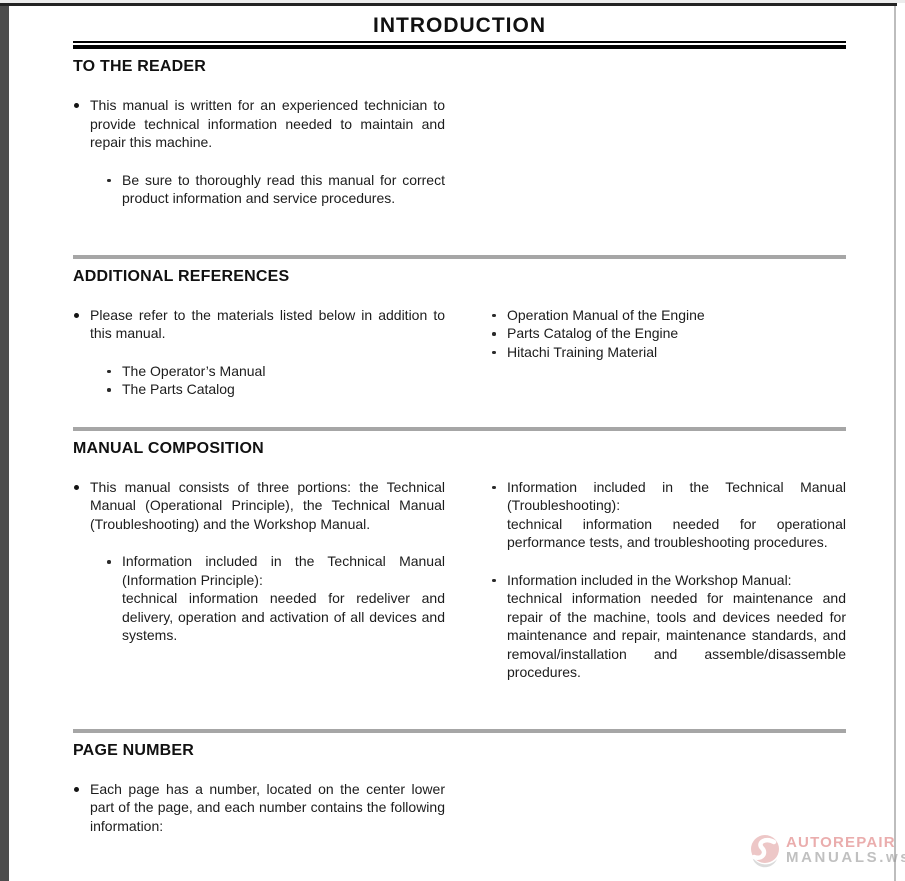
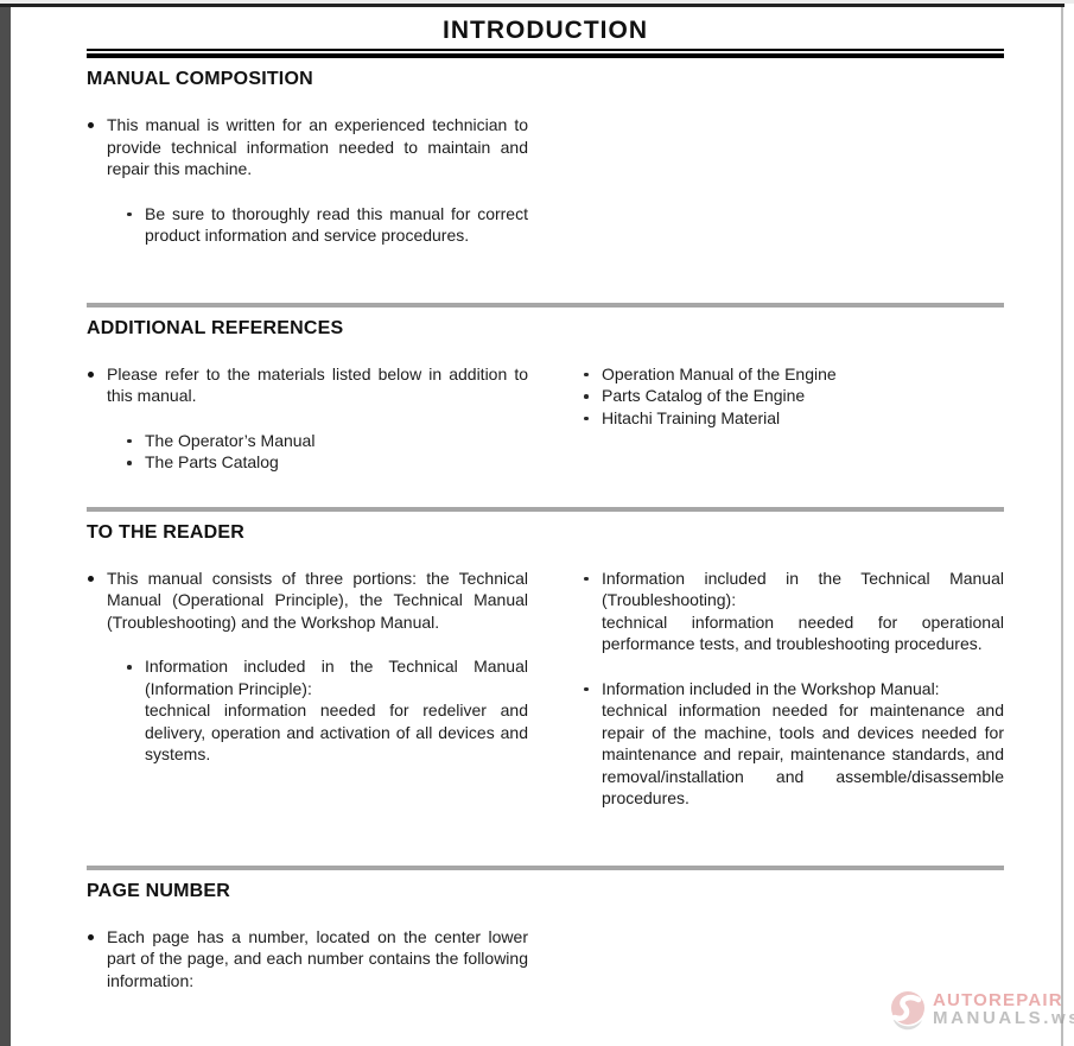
  INTRODUCTION
- TO THE READER
+ MANUAL COMPOSITION
  This manual is written for an experienced technician to provide technical information needed to maintain and repair this machine.
  Be sure to thoroughly read this manual for correct product information and service procedures.
  ADDITIONAL REFERENCES
  Please refer to the materials listed below in addition to this manual.
  The Operator’s Manual
  The Parts Catalog
  Operation Manual of the Engine
  Parts Catalog of the Engine
  Hitachi Training Material
- MANUAL COMPOSITION
+ TO THE READER
  This manual consists of three portions: the Technical Manual (Operational Principle), the Technical Manual (Troubleshooting) and the Workshop Manual.
  Information included in the Technical Manual (Information Principle):
  technical information needed for redeliver and delivery, operation and activation of all devices and systems.
  Information included in the Technical Manual (Troubleshooting):
  technical information needed for operational performance tests, and troubleshooting procedures.
  Information included in the Workshop Manual:
  technical information needed for maintenance and repair of the machine, tools and devices needed for maintenance and repair, maintenance standards, and removal/installation and assemble/disassemble procedures.
  PAGE NUMBER
  Each page has a number, located on the center lower part of the page, and each number contains the following information:
  AUTOREPAIR
  MANUALS.w
